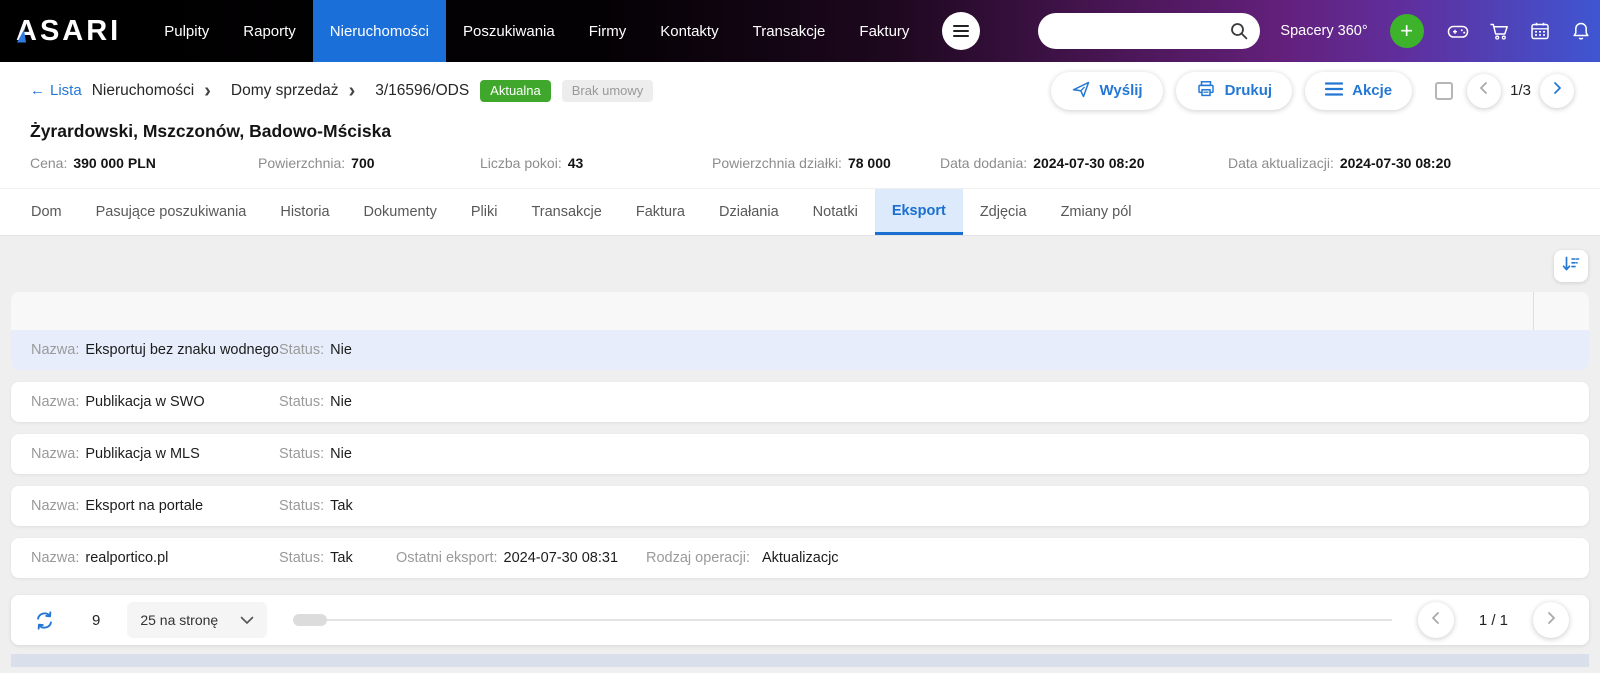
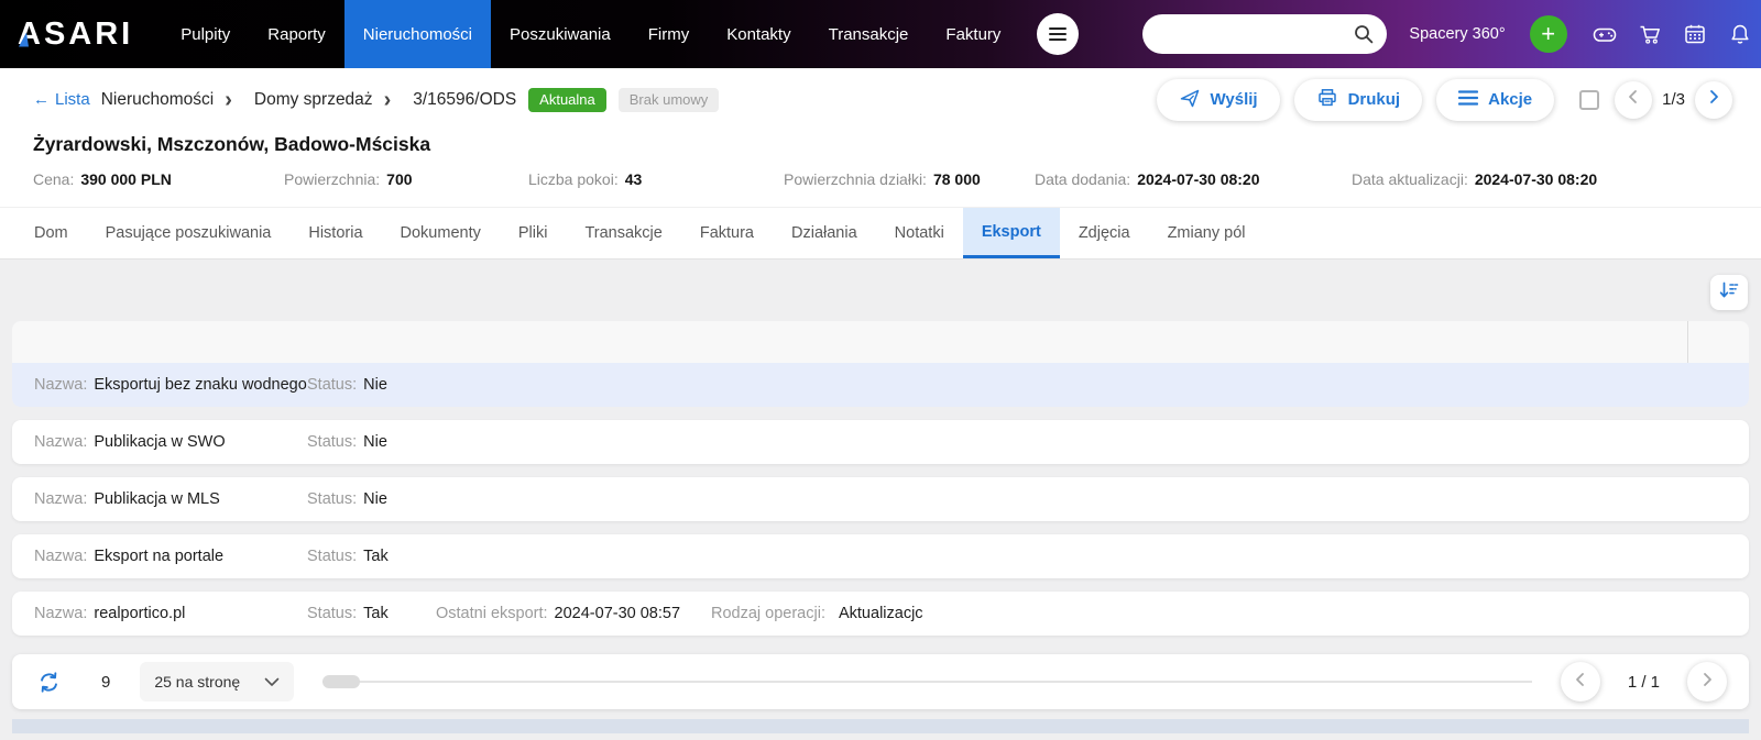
  ASARI
  Pulpity
  Raporty
  Nieruchomości
  Poszukiwania
  Firmy
  Kontakty
  Transakcje
  Faktury
  Spacery 360°
  +
  ←
  Lista
  Nieruchomości
  ›
  Domy sprzedaż
  ›
  3/16596/ODS
  Aktualna
  Brak umowy
  Wyślij
  Drukuj
  Akcje
  1/3
  Żyrardowski, Mszczonów, Badowo-Mściska
  Cena:
  390 000 PLN
  Powierzchnia:
  700
  Liczba pokoi:
  43
  Powierzchnia działki:
  78 000
  Data dodania:
  2024-07-30 08:20
  Data aktualizacji:
  2024-07-30 08:20
  Dom
  Pasujące poszukiwania
  Historia
  Dokumenty
  Pliki
  Transakcje
  Faktura
  Działania
  Notatki
  Eksport
  Zdjęcia
  Zmiany pól
  Nazwa:
  Eksportuj bez znaku wodnego
  Status:
  Nie
  Nazwa:
  Publikacja w SWO
  Status:
  Nie
  Nazwa:
  Publikacja w MLS
  Status:
  Nie
  Nazwa:
  Eksport na portale
  Status:
  Tak
  Nazwa:
  realportico.pl
  Status:
  Tak
  Ostatni eksport:
- 2024-07-30 08:31
+ 2024-07-30 08:57
  Rodzaj operacji:
  Aktualizacjc
  9
  25 na stronę
  1 / 1
